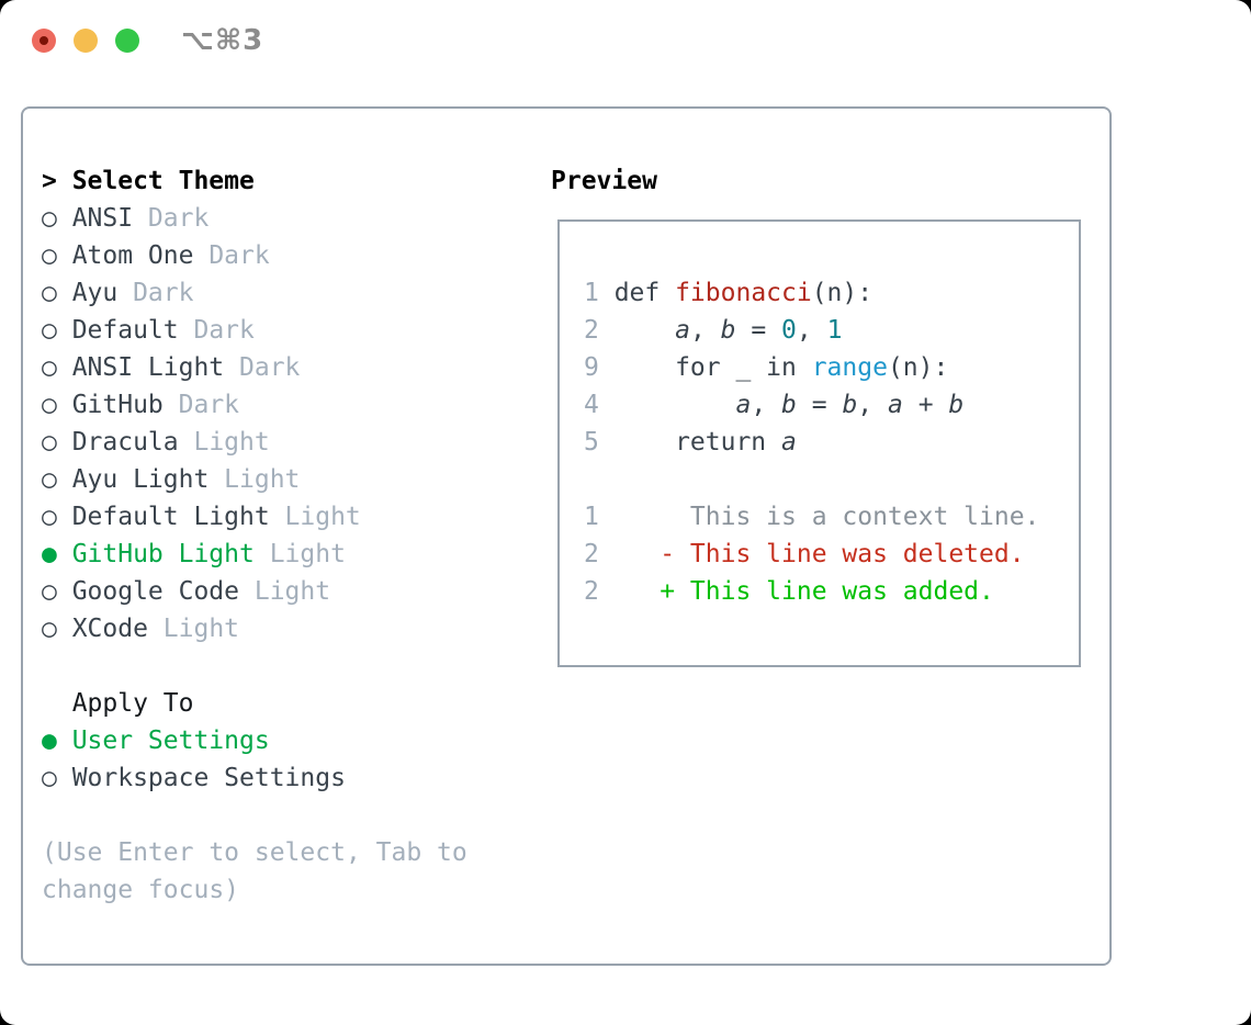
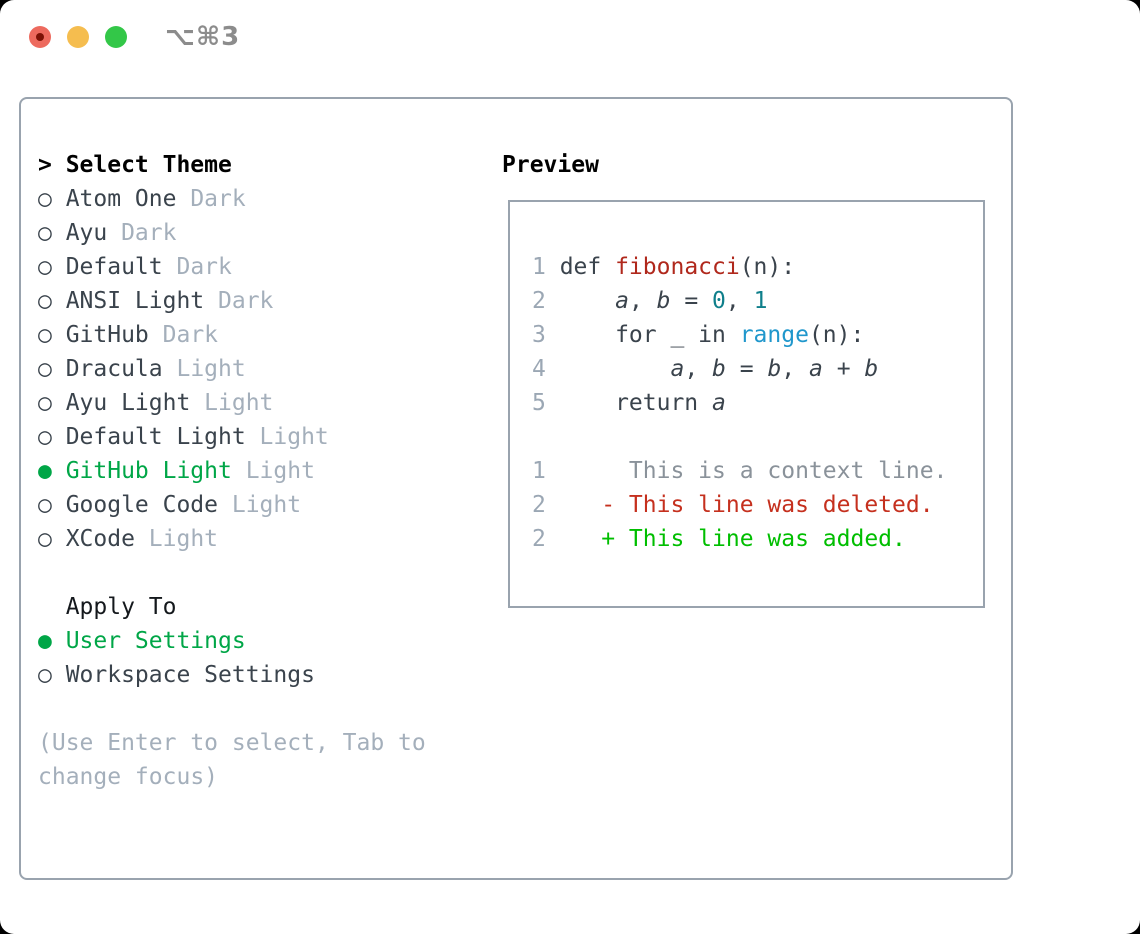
  ⌥⌘3
  > Select Theme
- ○ ANSI Dark
  ○ Atom One Dark
  ○ Ayu Dark
  ○ Default Dark
  ○ ANSI Light Dark
  ○ GitHub Dark
  ○ Dracula Light
  ○ Ayu Light Light
  ○ Default Light Light
  ● GitHub Light Light
  ○ Google Code Light
  ○ XCode Light
  Apply To
  ● User Settings
  ○ Workspace Settings
  (Use Enter to select, Tab to change focus)
  Preview
  1 def fibonacci(n):
  2 a, b = 0, 1
- 9 for _ in range(n):
+ 3 for _ in range(n):
  4 a, b = b, a + b
  5 return a
  1 This is a context line.
  2 - This line was deleted.
  2 + This line was added.
